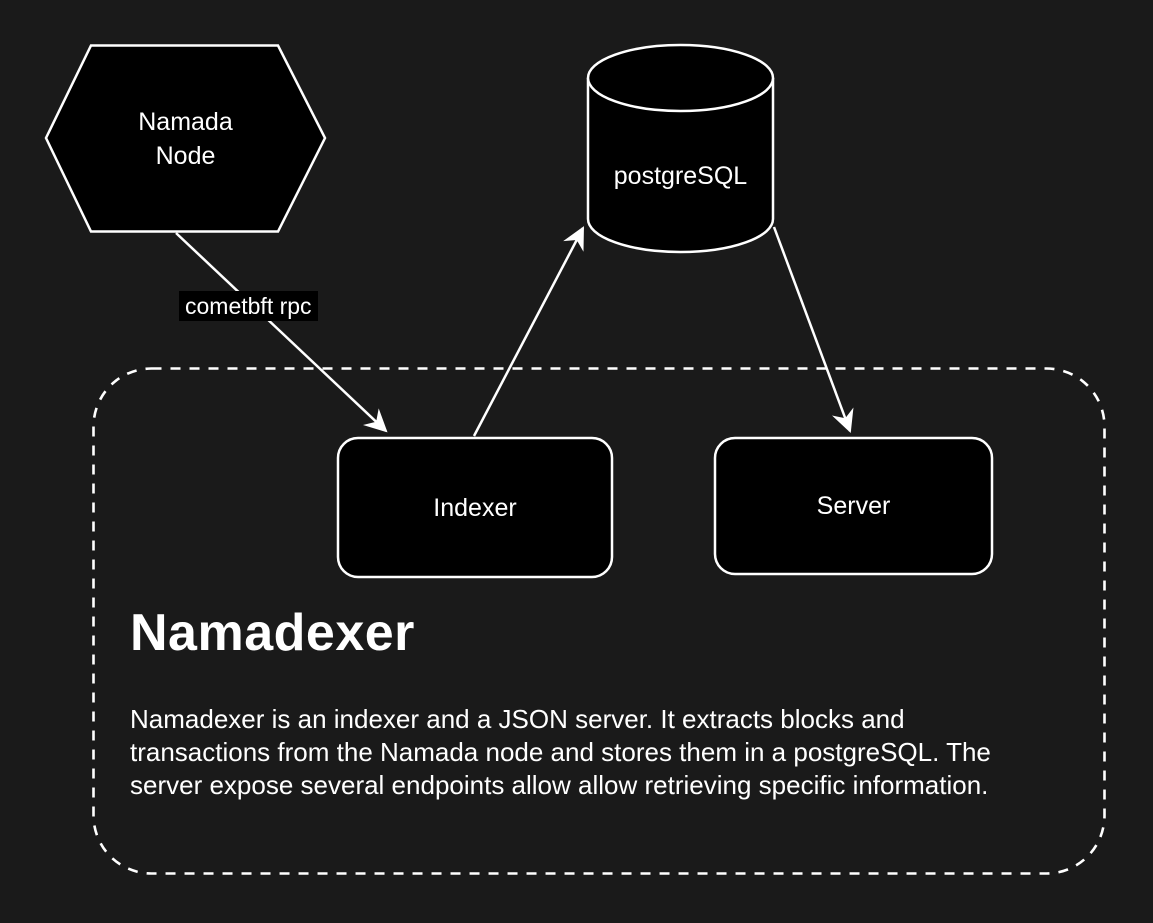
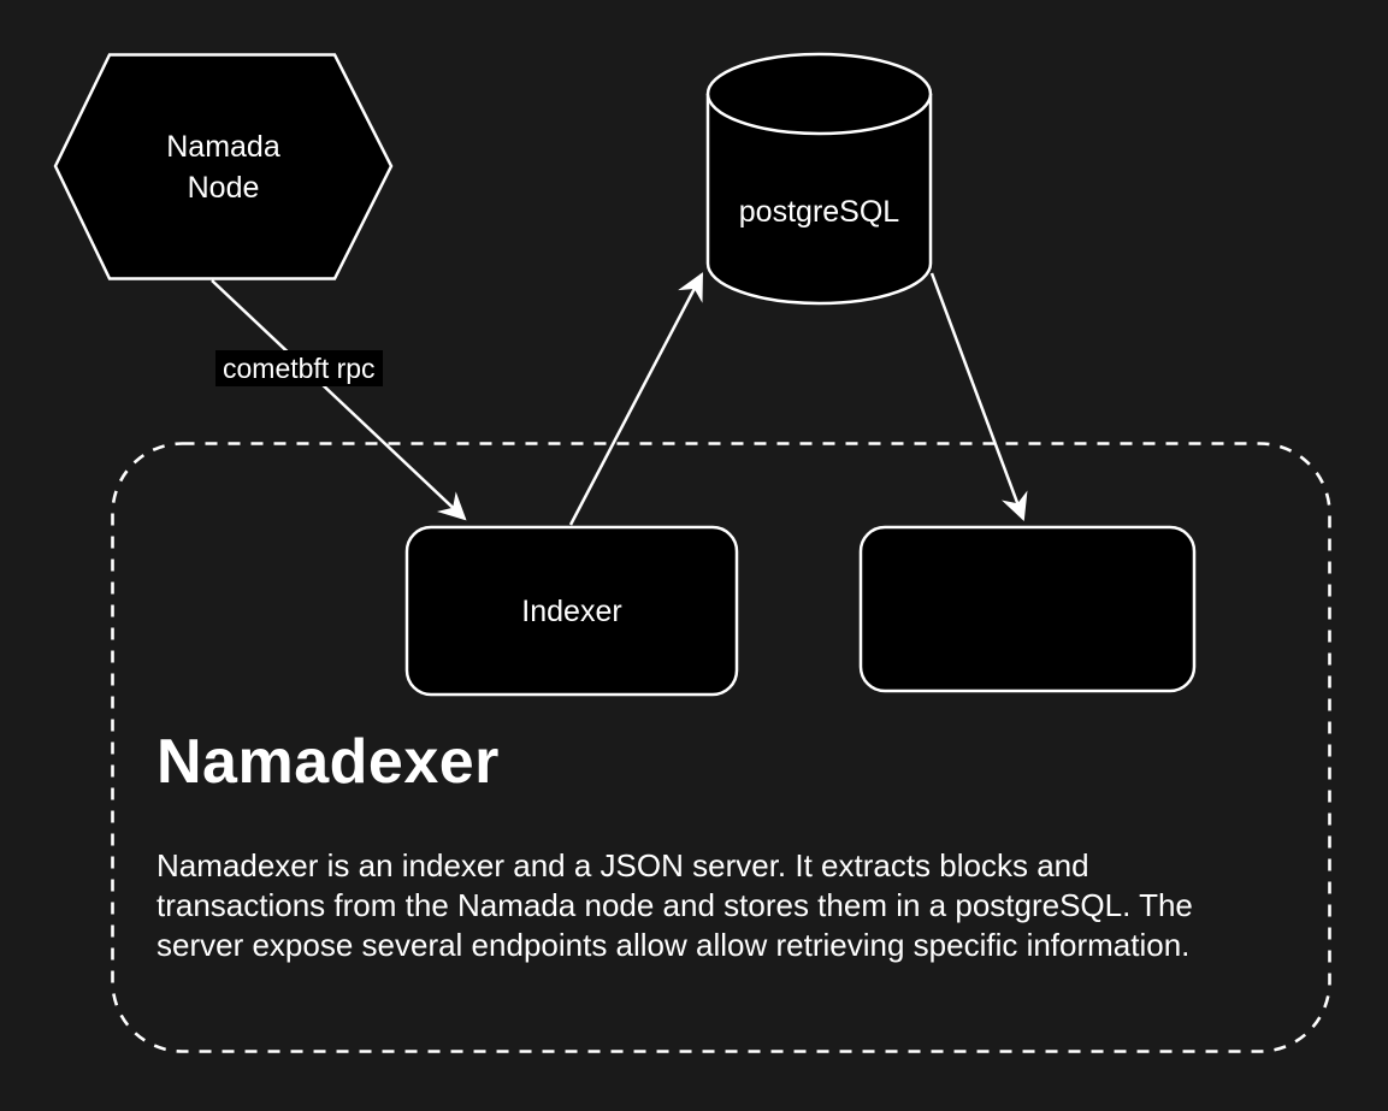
  Namada
  Node
  postgreSQL
  Indexer
- Server
  cometbft rpc
  Namadexer
  Namadexer is an indexer and a JSON server. It extracts blocks and transactions from the Namada node and stores them in a postgreSQL. The server expose several endpoints allow allow retrieving specific information.
